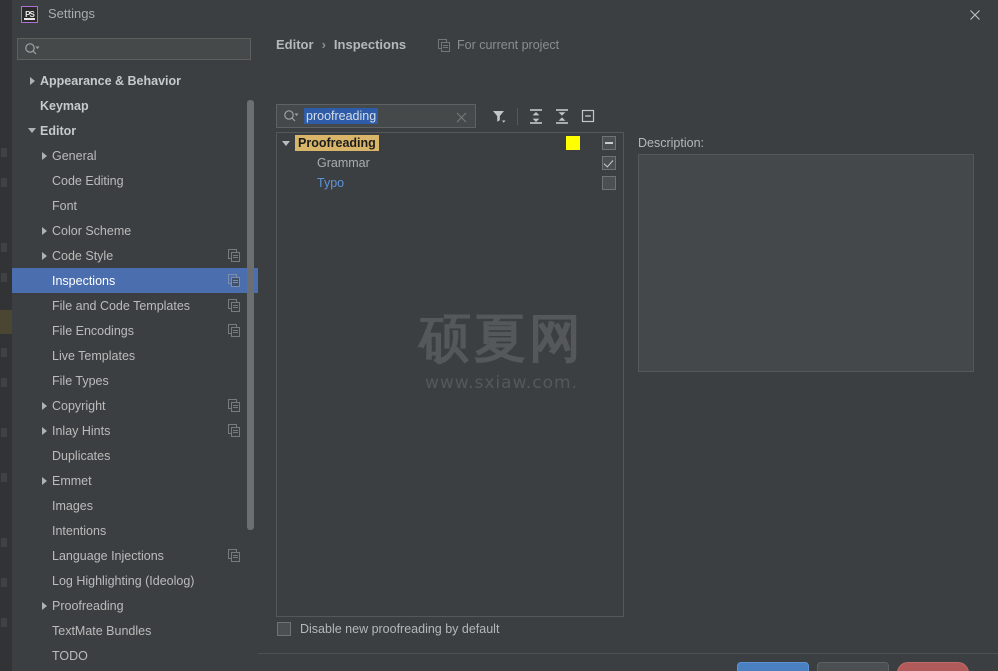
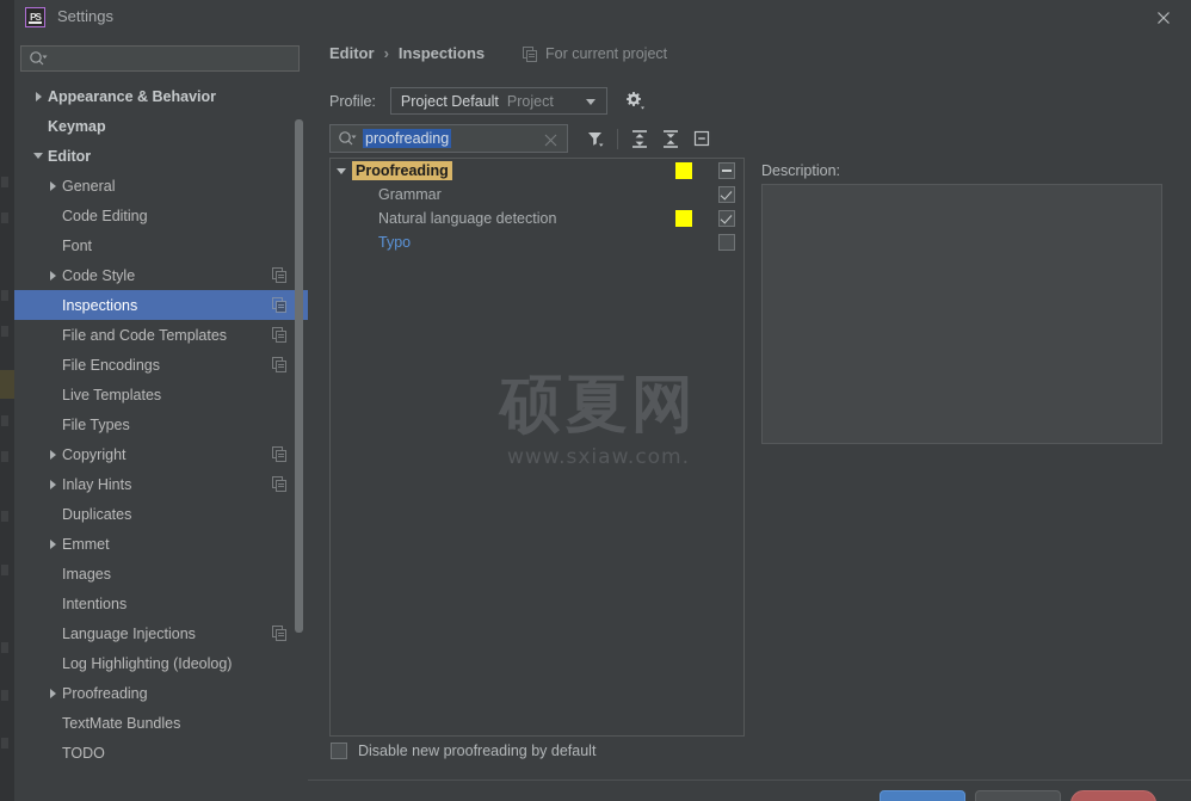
  PS
  Settings
  Appearance & Behavior
  Keymap
  Editor
  General
  Code Editing
  Font
- Color Scheme
  Code Style
  Inspections
  File and Code Templates
  File Encodings
  Live Templates
  File Types
  Copyright
  Inlay Hints
  Duplicates
  Emmet
  Images
  Intentions
  Language Injections
  Log Highlighting (Ideolog)
  Proofreading
  TextMate Bundles
  TODO
  Editor
  ›
  Inspections
  For current project
+ Profile:
+ Project Default
+ Project
  proofreading
  Proofreading
  Grammar
+ Natural language detection
  Typo
  硕夏网
  www.sxiaw.com.
  Description:
  Disable new proofreading by default
